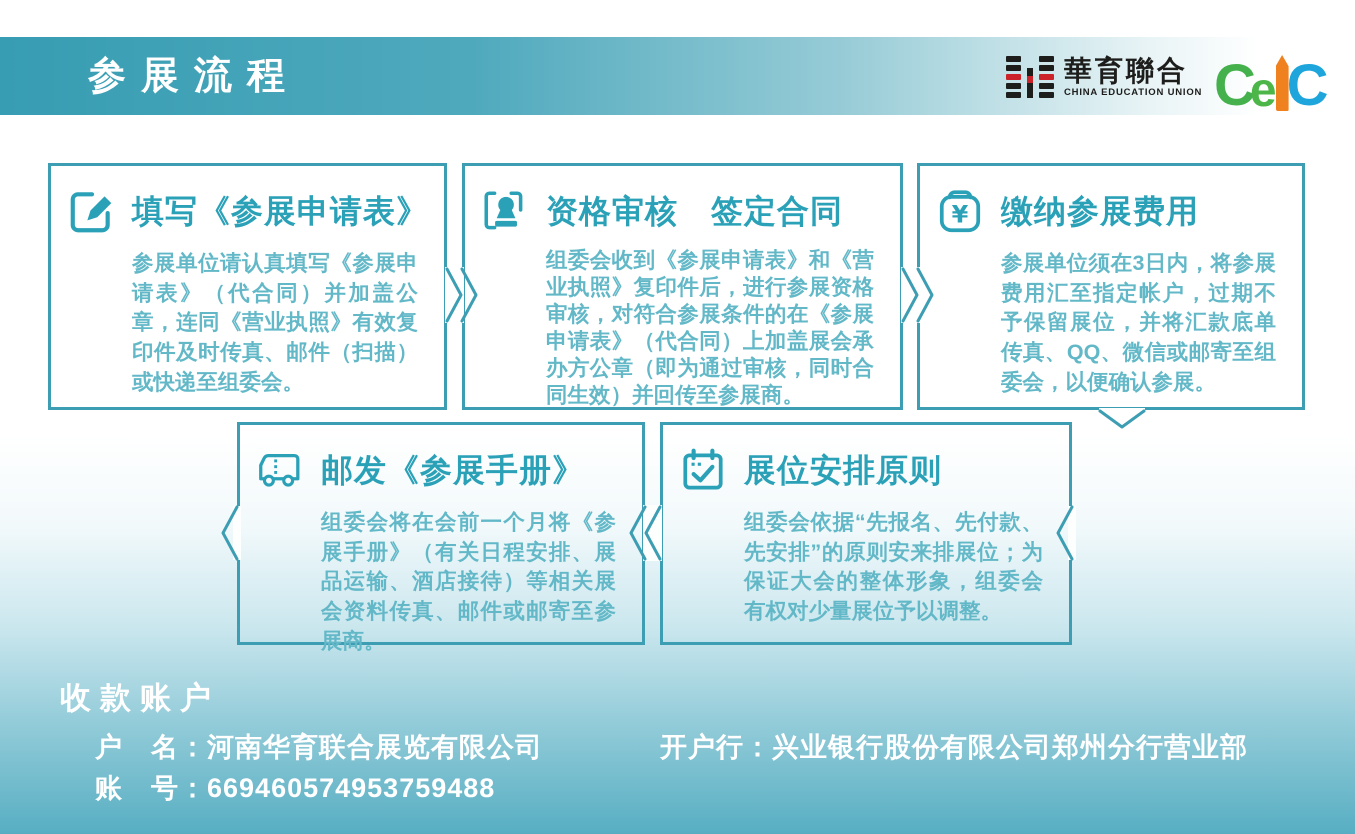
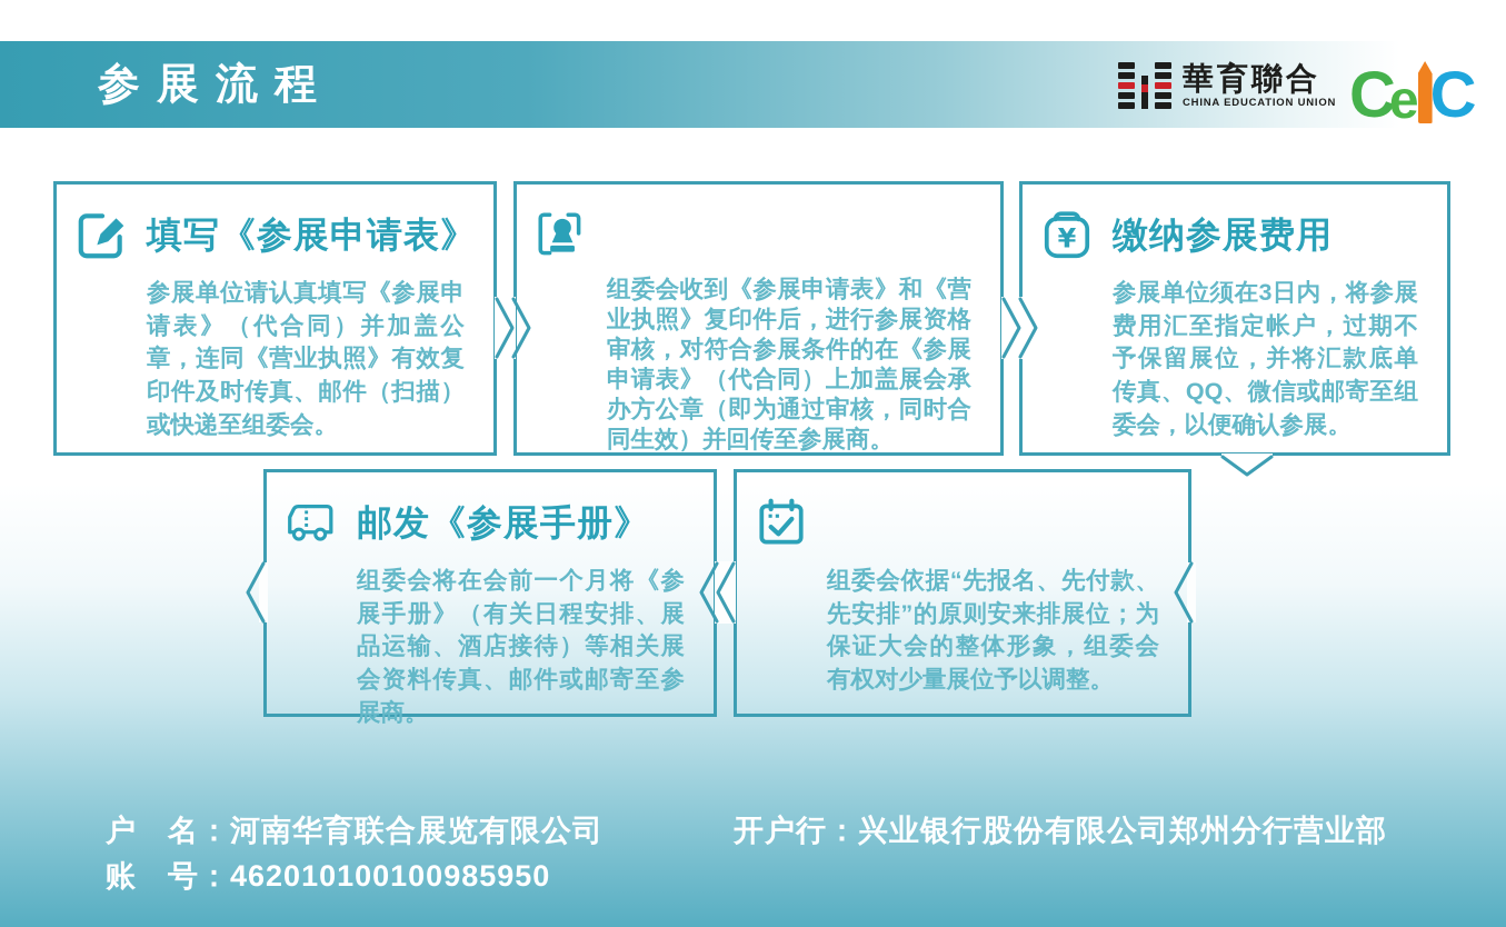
  参展流程
  華育聯合
  CHINA EDUCATION UNION
  C
  e
  C
  填写《参展申请表》
  参展单位请认真填写《参展申请表》（代合同）并加盖公章，连同《营业执照》有效复印件及时传真、邮件（扫描）或快递至组委会。
- 资格审核 签定合同
  组委会收到《参展申请表》和《营业执照》复印件后，进行参展资格审核，对符合参展条件的在《参展申请表》（代合同）上加盖展会承办方公章（即为通过审核，同时合同生效）并回传至参展商。
  ¥
  缴纳参展费用
  参展单位须在3日内，将参展费用汇至指定帐户，过期不予保留展位，并将汇款底单传真、QQ、微信或邮寄至组委会，以便确认参展。
  邮发《参展手册》
  组委会将在会前一个月将《参展手册》（有关日程安排、展品运输、酒店接待）等相关展会资料传真、邮件或邮寄至参展商。
- 展位安排原则
  组委会依据“先报名、先付款、先安排”的原则安来排展位；为保证大会的整体形象，组委会有权对少量展位予以调整。
- 收款账户
  户 名：河南华育联合展览有限公司
  开户行：兴业银行股份有限公司郑州分行营业部
- 账 号：669460574953759488
+ 账 号：462010100100985950
